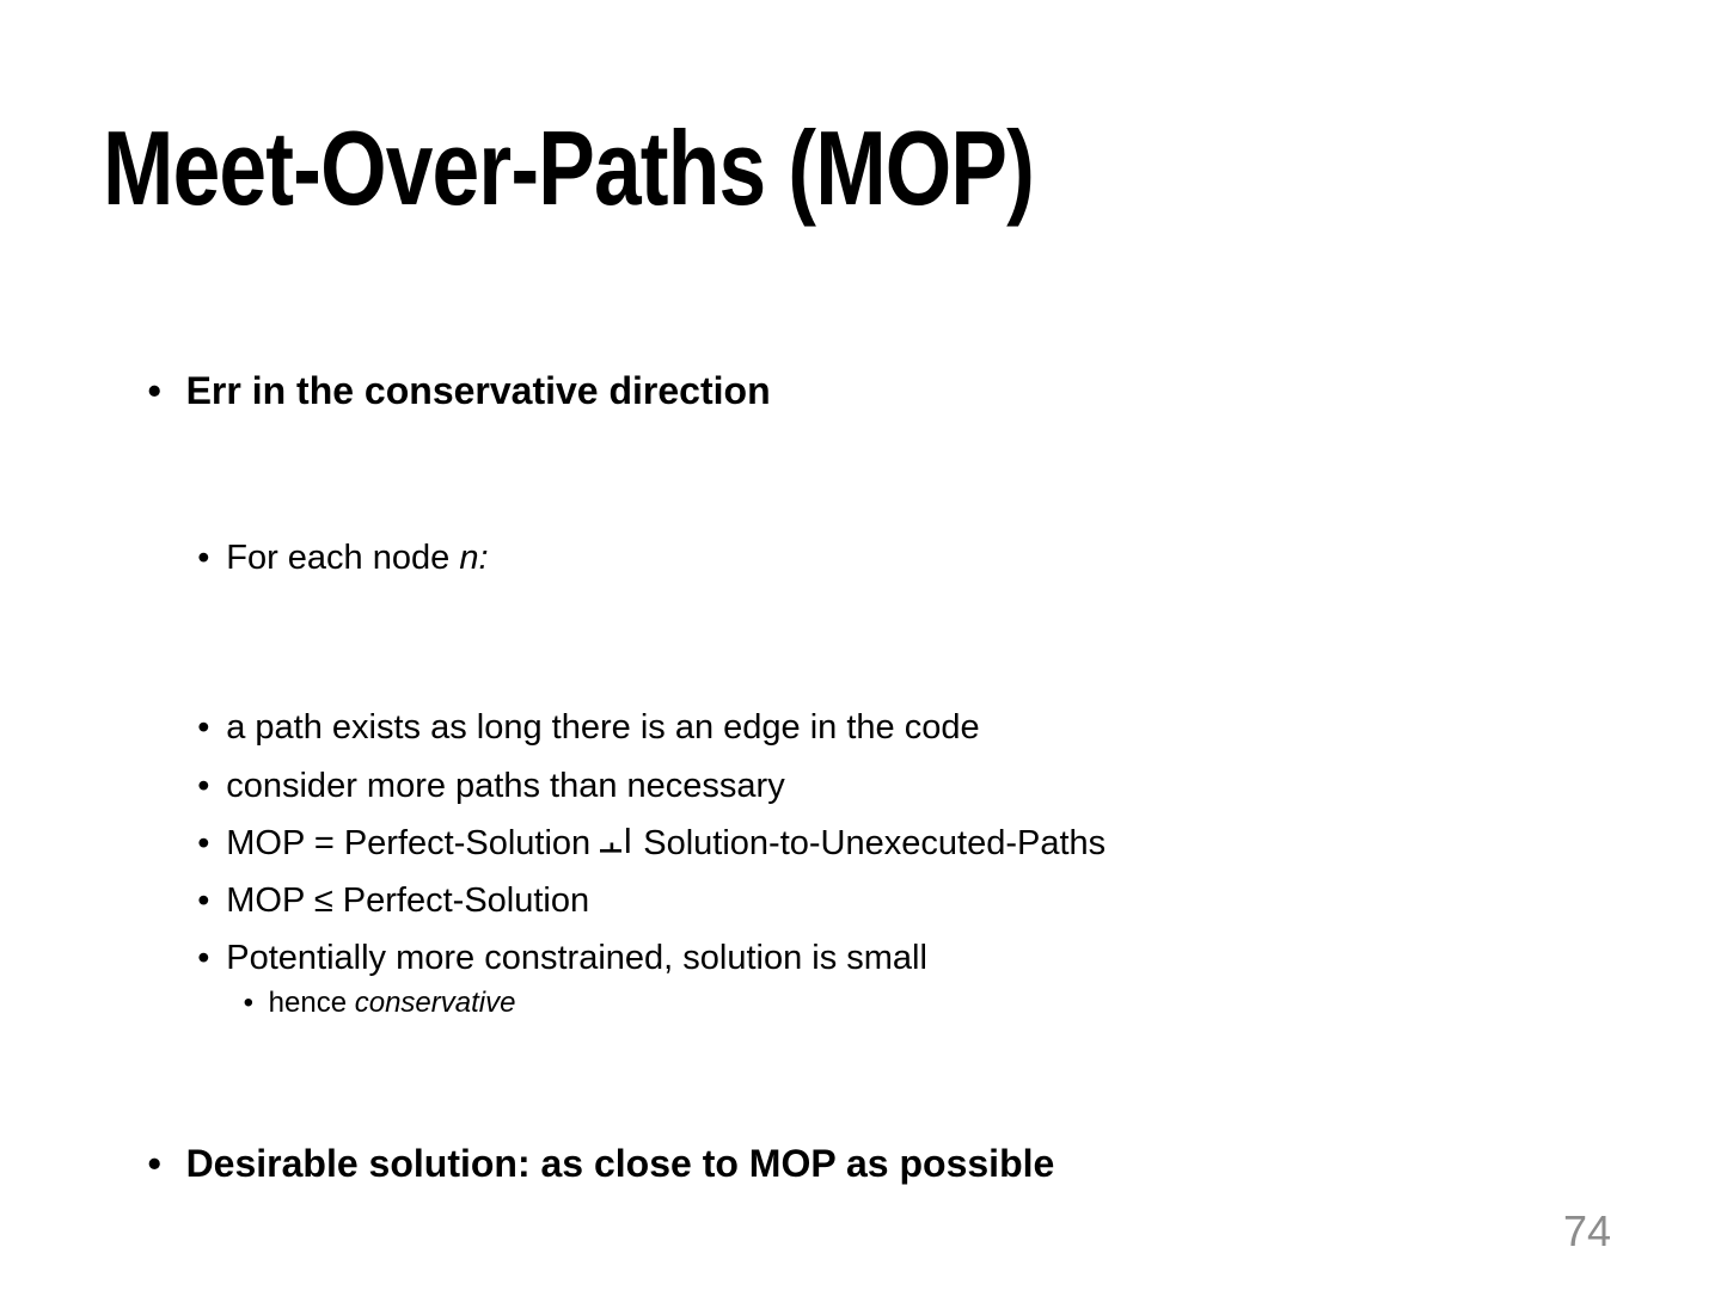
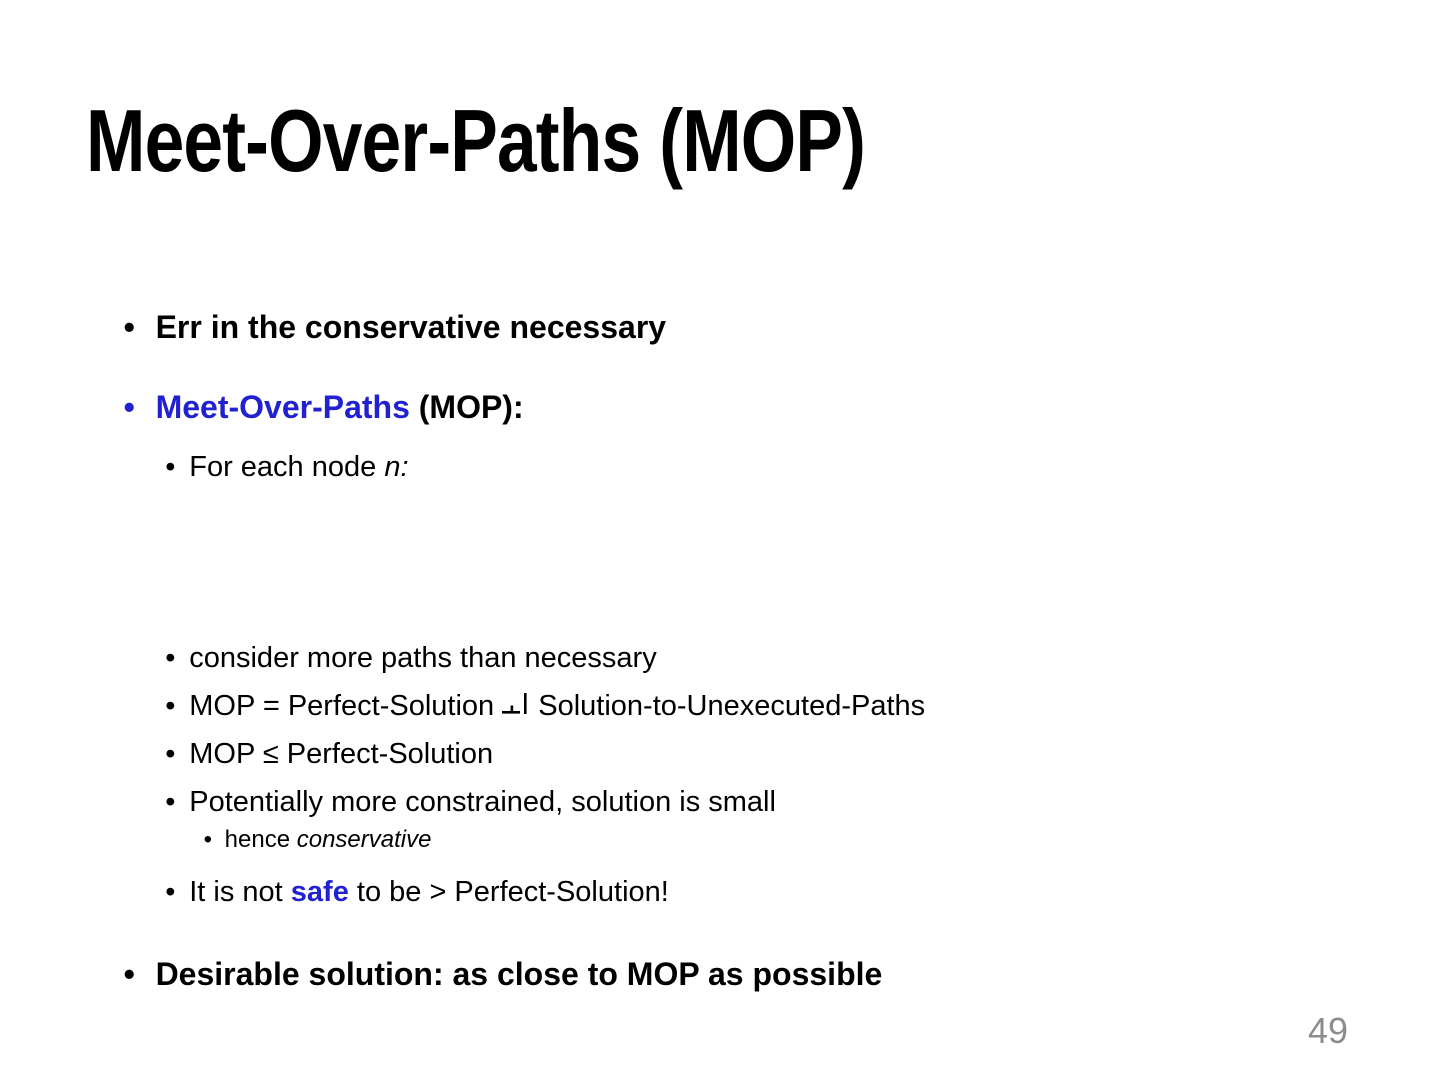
  Meet-Over-Paths (MOP)
- • Err in the conservative direction
+ • Err in the conservative necessary
+ • Meet-Over-Paths (MOP):
  • For each node n:
- • a path exists as long there is an edge in the code
  • consider more paths than necessary
  • MOP = Perfect-Solution Solution-to-Unexecuted-Paths
  • MOP ≤ Perfect-Solution
  • Potentially more constrained, solution is small
  • hence conservative
+ • It is not safe to be > Perfect-Solution!
  • Desirable solution: as close to MOP as possible
- 74
+ 49
